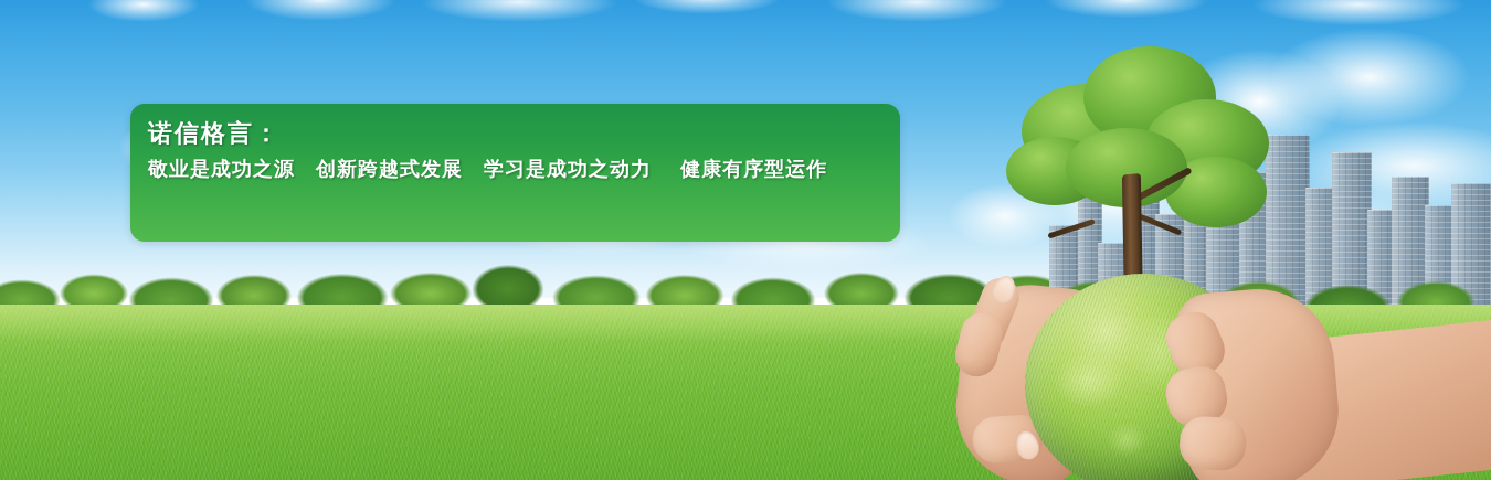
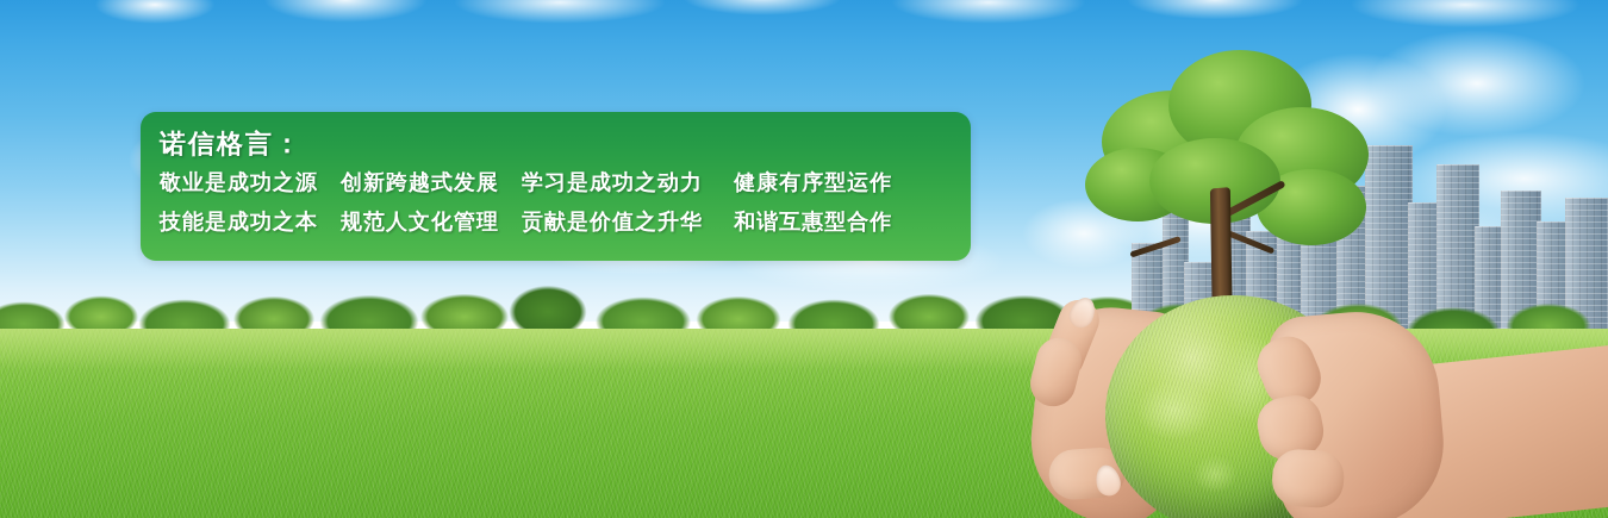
  诺信格言：
  敬业是成功之源 创新跨越式发展 学习是成功之动力 健康有序型运作
+ 技能是成功之本 规范人文化管理 贡献是价值之升华 和谐互惠型合作
